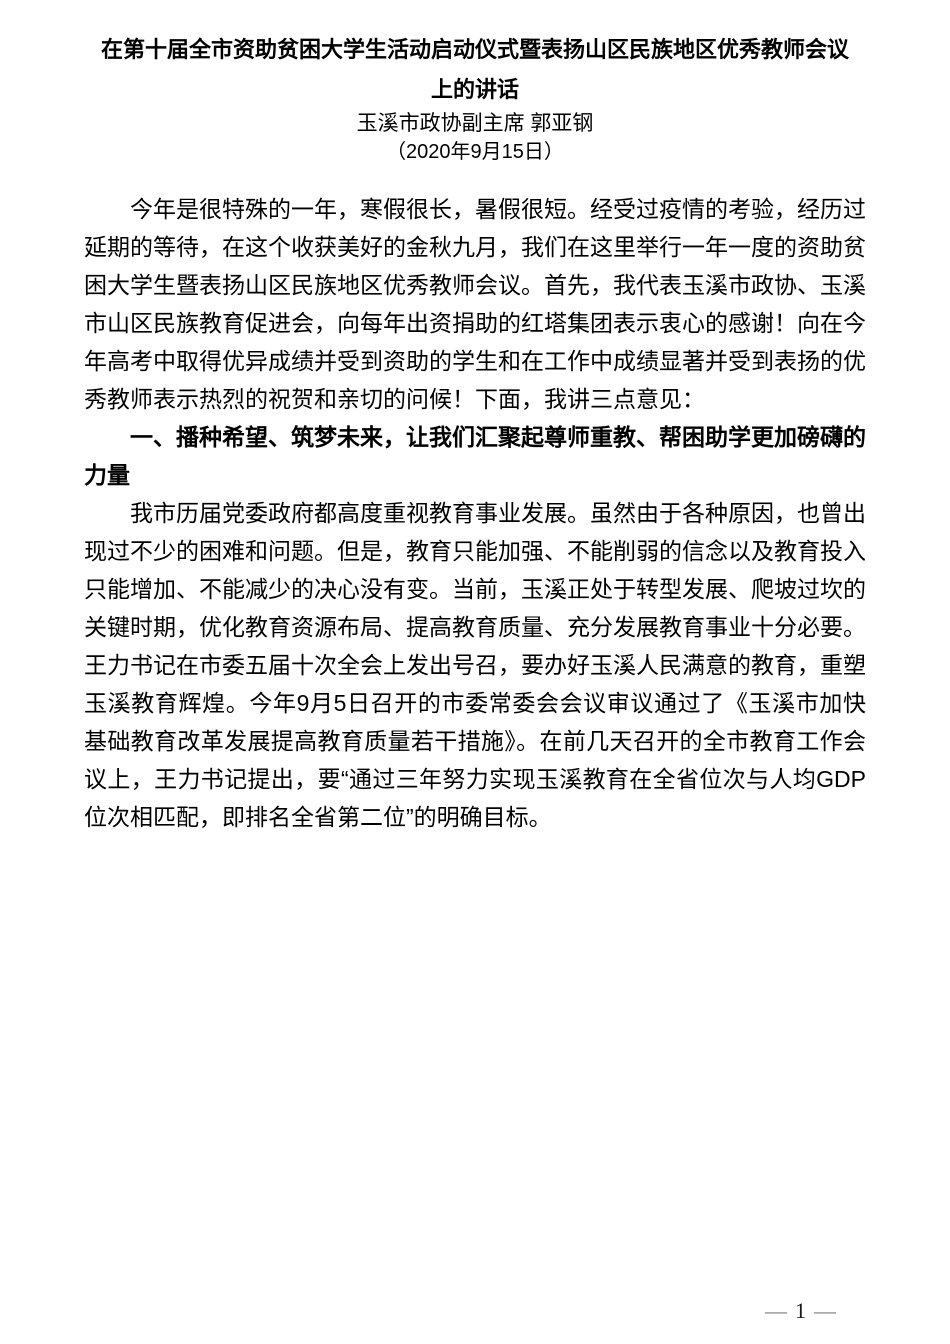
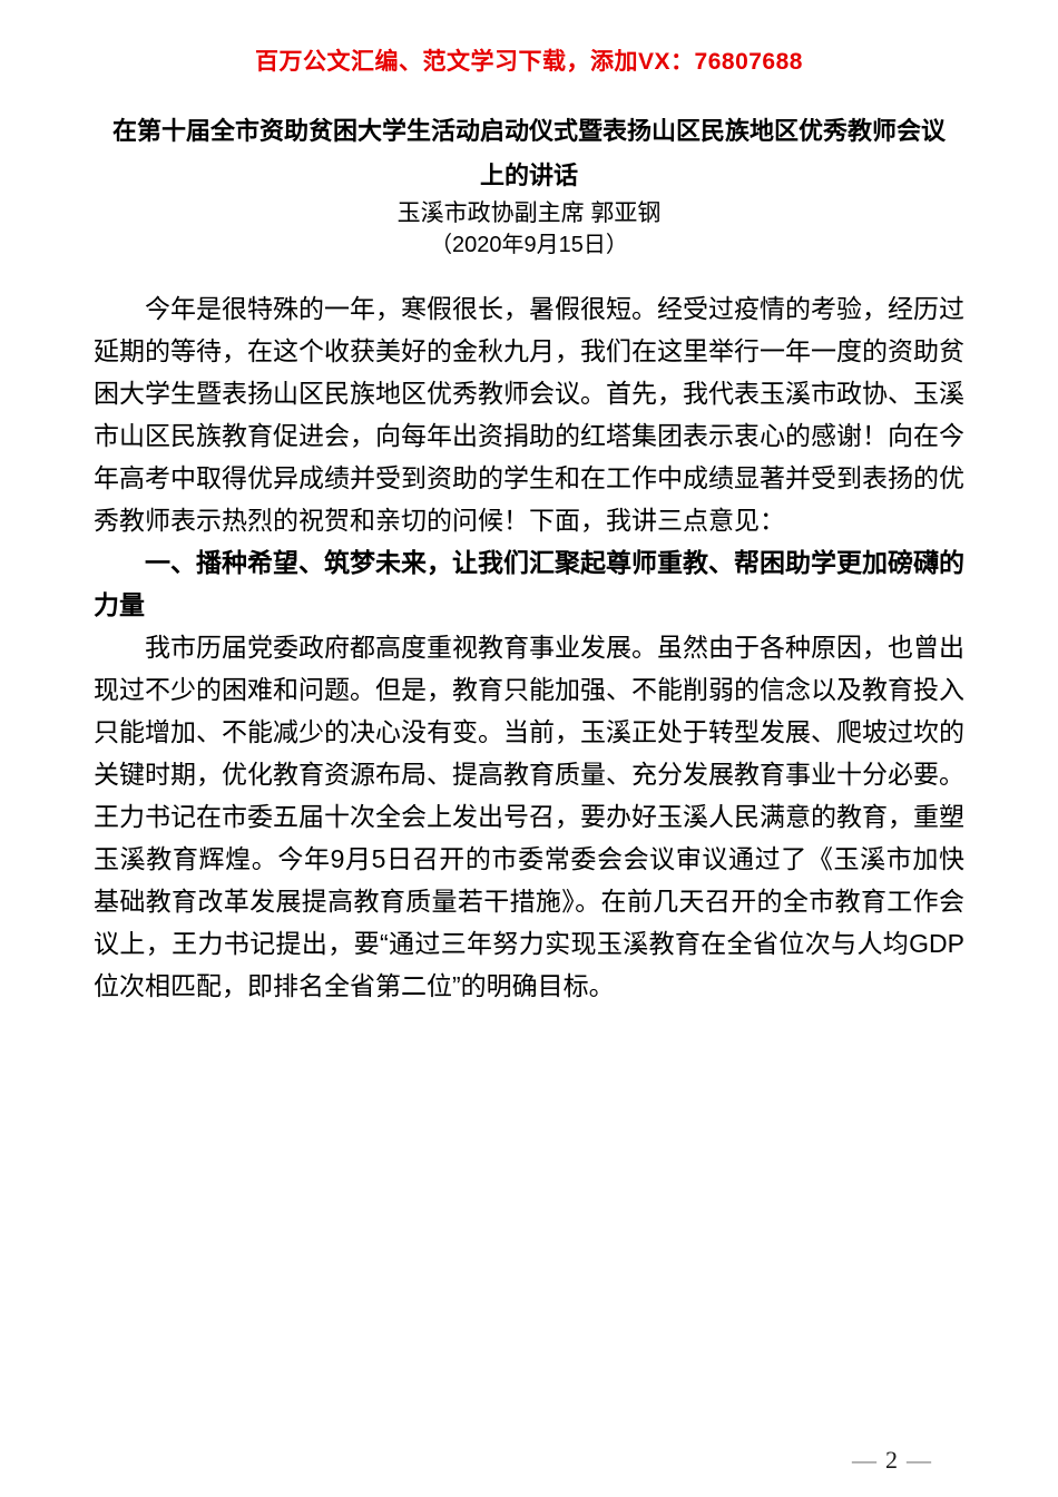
+ 百万公文汇编、范文学习下载，添加VX：76807688
  在第十届全市资助贫困大学生活动启动仪式暨表扬山区民族地区优秀教师会议
  上的讲话
  玉溪市政协副主席 郭亚钢
  （2020年9月15日）
  今年是很特殊的一年，寒假很长，暑假很短。经受过疫情的考验，经历过延期的等待，在这个收获美好的金秋九月，我们在这里举行一年一度的资助贫困大学生暨表扬山区民族地区优秀教师会议。首先，我代表玉溪市政协、玉溪市山区民族教育促进会，向每年出资捐助的红塔集团表示衷心的感谢！向在今年高考中取得优异成绩并受到资助的学生和在工作中成绩显著并受到表扬的优秀教师表示热烈的祝贺和亲切的问候！下面，我讲三点意见：
  一、播种希望、筑梦未来，让我们汇聚起尊师重教、帮困助学更加磅礴的力量
  我市历届党委政府都高度重视教育事业发展。虽然由于各种原因，也曾出现过不少的困难和问题。但是，教育只能加强、不能削弱的信念以及教育投入只能增加、不能减少的决心没有变。当前，玉溪正处于转型发展、爬坡过坎的关键时期，优化教育资源布局、提高教育质量、充分发展教育事业十分必要。王力书记在市委五届十次全会上发出号召，要办好玉溪人民满意的教育，重塑玉溪教育辉煌。今年9月5日召开的市委常委会会议审议通过了《玉溪市加快基础教育改革发展提高教育质量若干措施》。在前几天召开的全市教育工作会议上，王力书记提出，要“通过三年努力实现玉溪教育在全省位次与人均GDP位次相匹配，即排名全省第二位”的明确目标。
- — 1 —
+ — 2 —
